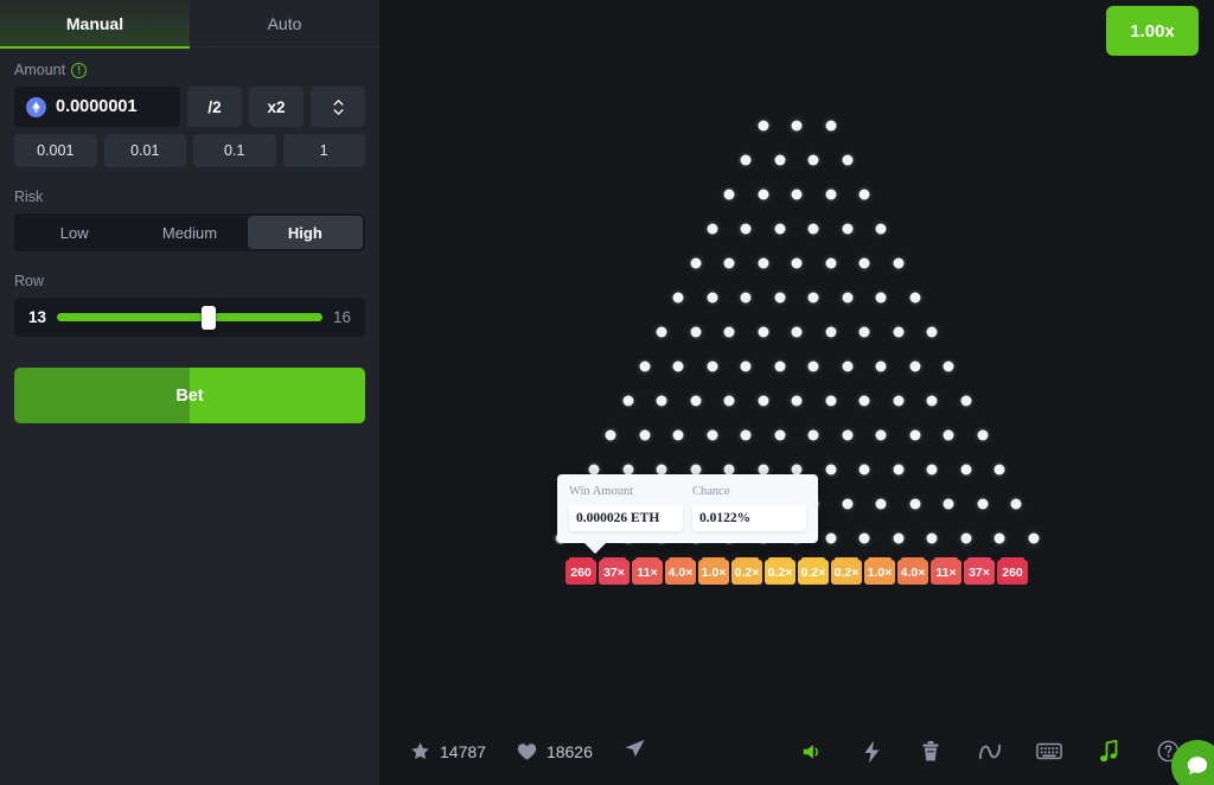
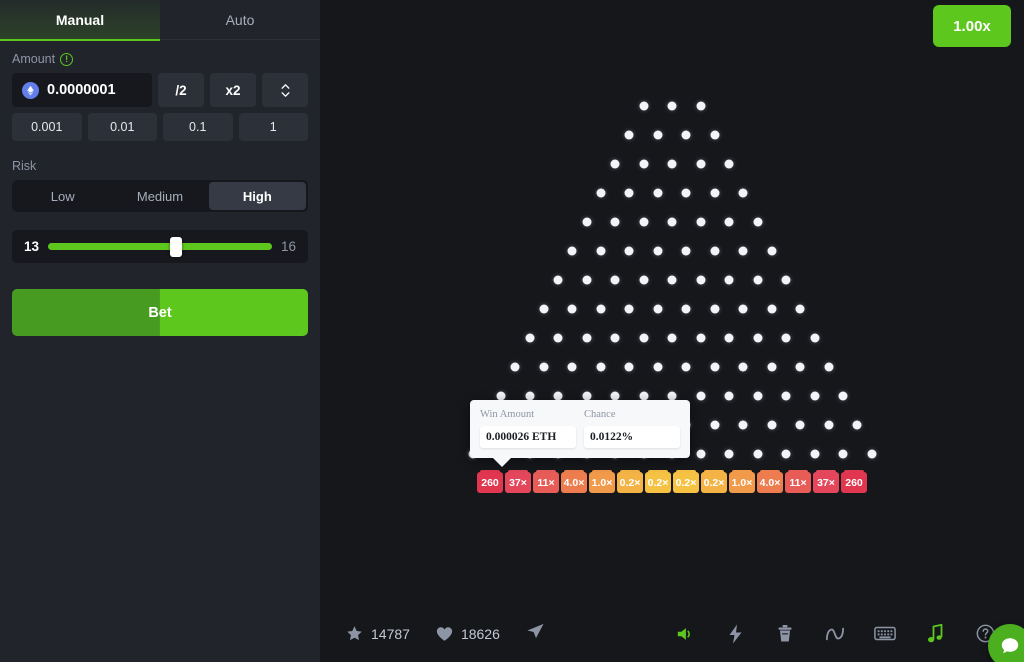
  Manual
  Auto
  Amount
  !
  0.0000001
  /2
  x2
  0.001
  0.01
  0.1
  1
  Risk
  Low
  Medium
  High
- Row
  13
  16
  Bet
  1.00x
  260
  37×
  11×
  4.0×
  1.0×
  0.2×
  0.2×
  0.2×
  0.2×
  1.0×
  4.0×
  11×
  37×
  260
  Win Amount
  0.000026 ETH
  Chance
  0.0122%
  14787
  18626
